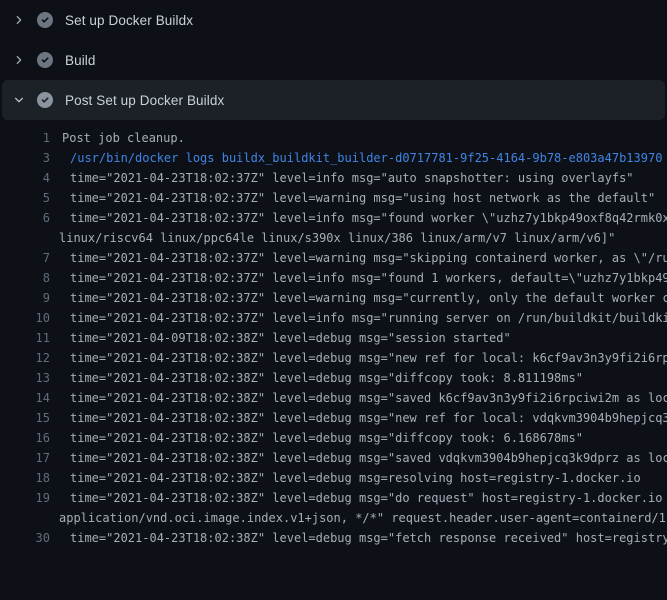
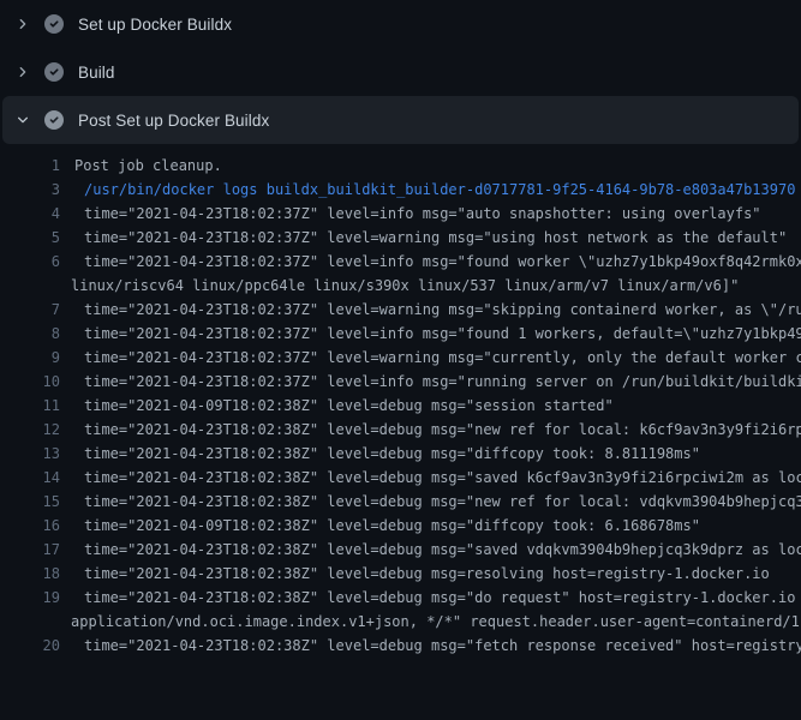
  Set up Docker Buildx
  Build
  Post Set up Docker Buildx
  1
  Post job cleanup.
  3
  /usr/bin/docker logs buildx_buildkit_builder-d0717781-9f25-4164-9b78-e803a47b13970
  4
  time="2021-04-23T18:02:37Z" level=info msg="auto snapshotter: using overlayfs"
  5
  time="2021-04-23T18:02:37Z" level=warning msg="using host network as the default"
  6
  time="2021-04-23T18:02:37Z" level=info msg="found worker \"uzhz7y1bkp49oxf8q42rmk0x
- linux/riscv64 linux/ppc64le linux/s390x linux/386 linux/arm/v7 linux/arm/v6]"
+ linux/riscv64 linux/ppc64le linux/s390x linux/537 linux/arm/v7 linux/arm/v6]"
  7
  time="2021-04-23T18:02:37Z" level=warning msg="skipping containerd worker, as \"/ru
  8
  time="2021-04-23T18:02:37Z" level=info msg="found 1 workers, default=\"uzhz7y1bkp49
  9
  time="2021-04-23T18:02:37Z" level=warning msg="currently, only the default worker c
  10
  time="2021-04-23T18:02:37Z" level=info msg="running server on /run/buildkit/buildki
  11
  time="2021-04-09T18:02:38Z" level=debug msg="session started"
  12
  time="2021-04-23T18:02:38Z" level=debug msg="new ref for local: k6cf9av3n3y9fi2i6rp
  13
  time="2021-04-23T18:02:38Z" level=debug msg="diffcopy took: 8.811198ms"
  14
  time="2021-04-23T18:02:38Z" level=debug msg="saved k6cf9av3n3y9fi2i6rpciwi2m as loc
  15
  time="2021-04-23T18:02:38Z" level=debug msg="new ref for local: vdqkvm3904b9hepjcq3
  16
- time="2021-04-23T18:02:38Z" level=debug msg="diffcopy took: 6.168678ms"
+ time="2021-04-09T18:02:38Z" level=debug msg="diffcopy took: 6.168678ms"
  17
  time="2021-04-23T18:02:38Z" level=debug msg="saved vdqkvm3904b9hepjcq3k9dprz as loc
  18
  time="2021-04-23T18:02:38Z" level=debug msg=resolving host=registry-1.docker.io
  19
  time="2021-04-23T18:02:38Z" level=debug msg="do request" host=registry-1.docker.io
  application/vnd.oci.image.index.v1+json, */*" request.header.user-agent=containerd/1
- 30
+ 20
  time="2021-04-23T18:02:38Z" level=debug msg="fetch response received" host=registry
